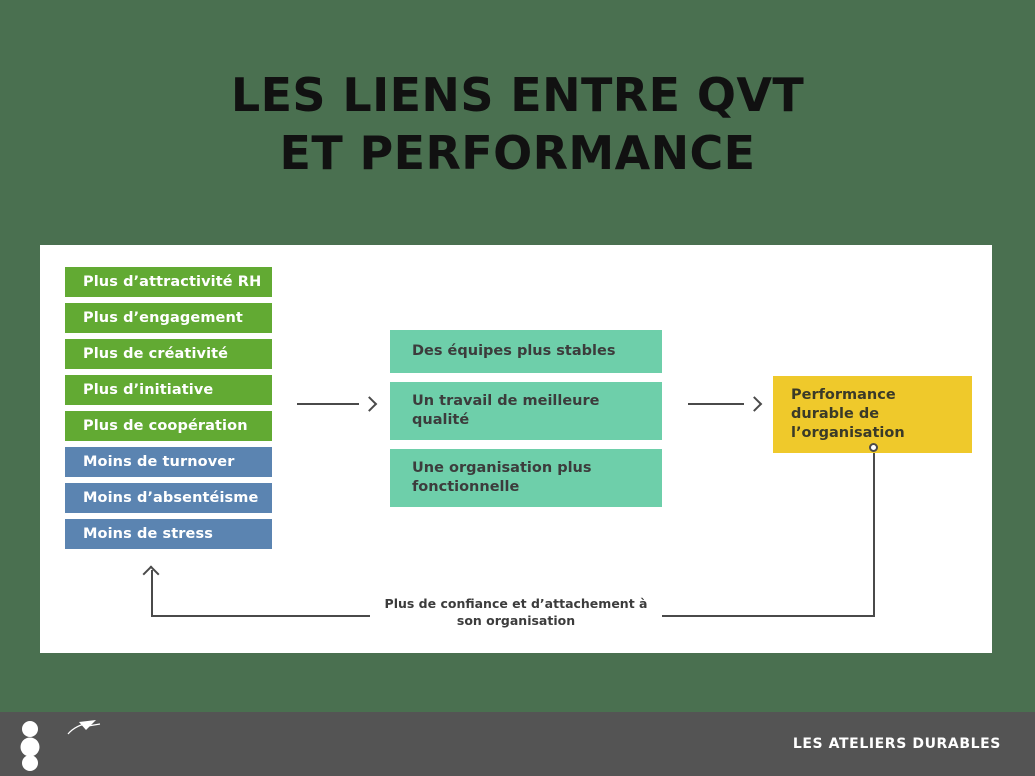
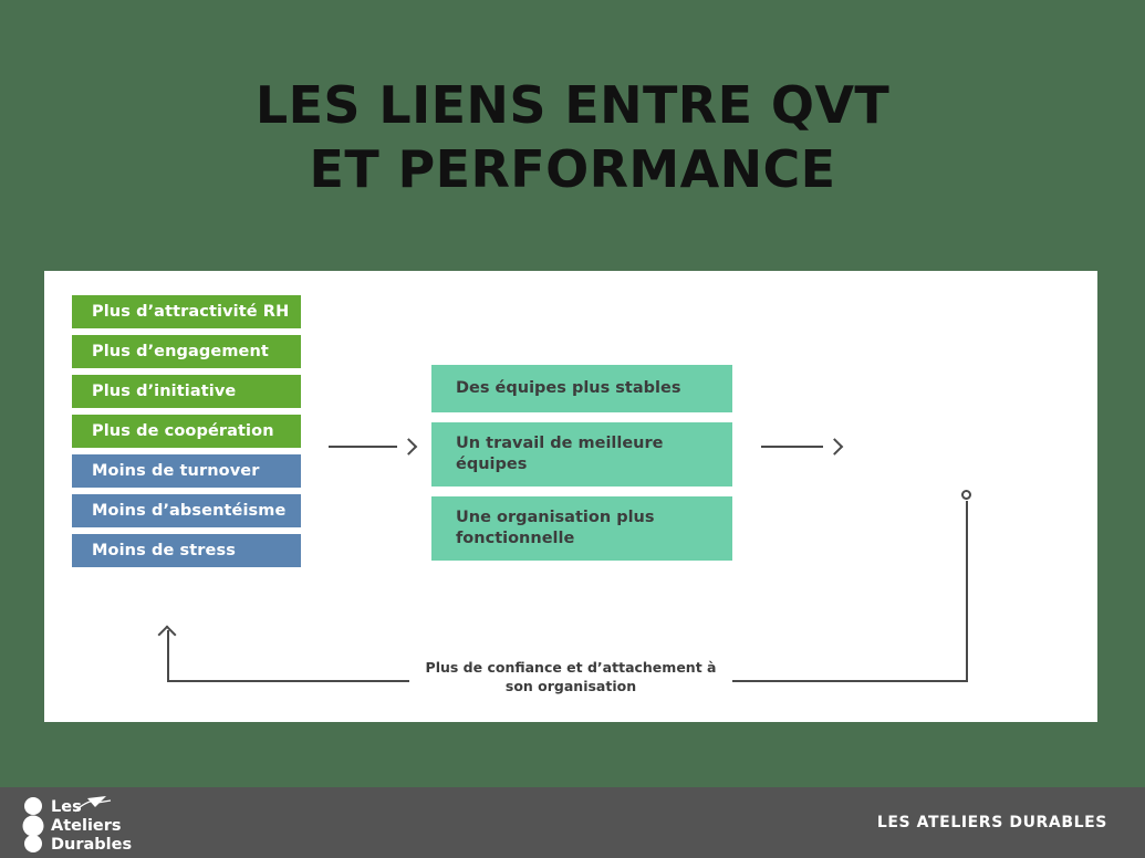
  LES LIENS ENTRE QVT
  ET PERFORMANCE
  Plus d’attractivité RH
  Plus d’engagement
- Plus de créativité
  Plus d’initiative
  Plus de coopération
  Moins de turnover
  Moins d’absentéisme
  Moins de stress
  Des équipes plus stables
- Un travail de meilleure qualité
+ Un travail de meilleure équipes
  Une organisation plus fonctionnelle
- Performance durable de l’organisation
  Plus de confiance et d’attachement à son organisation
+ Les
+ Ateliers
+ Durables
  LES ATELIERS DURABLES
